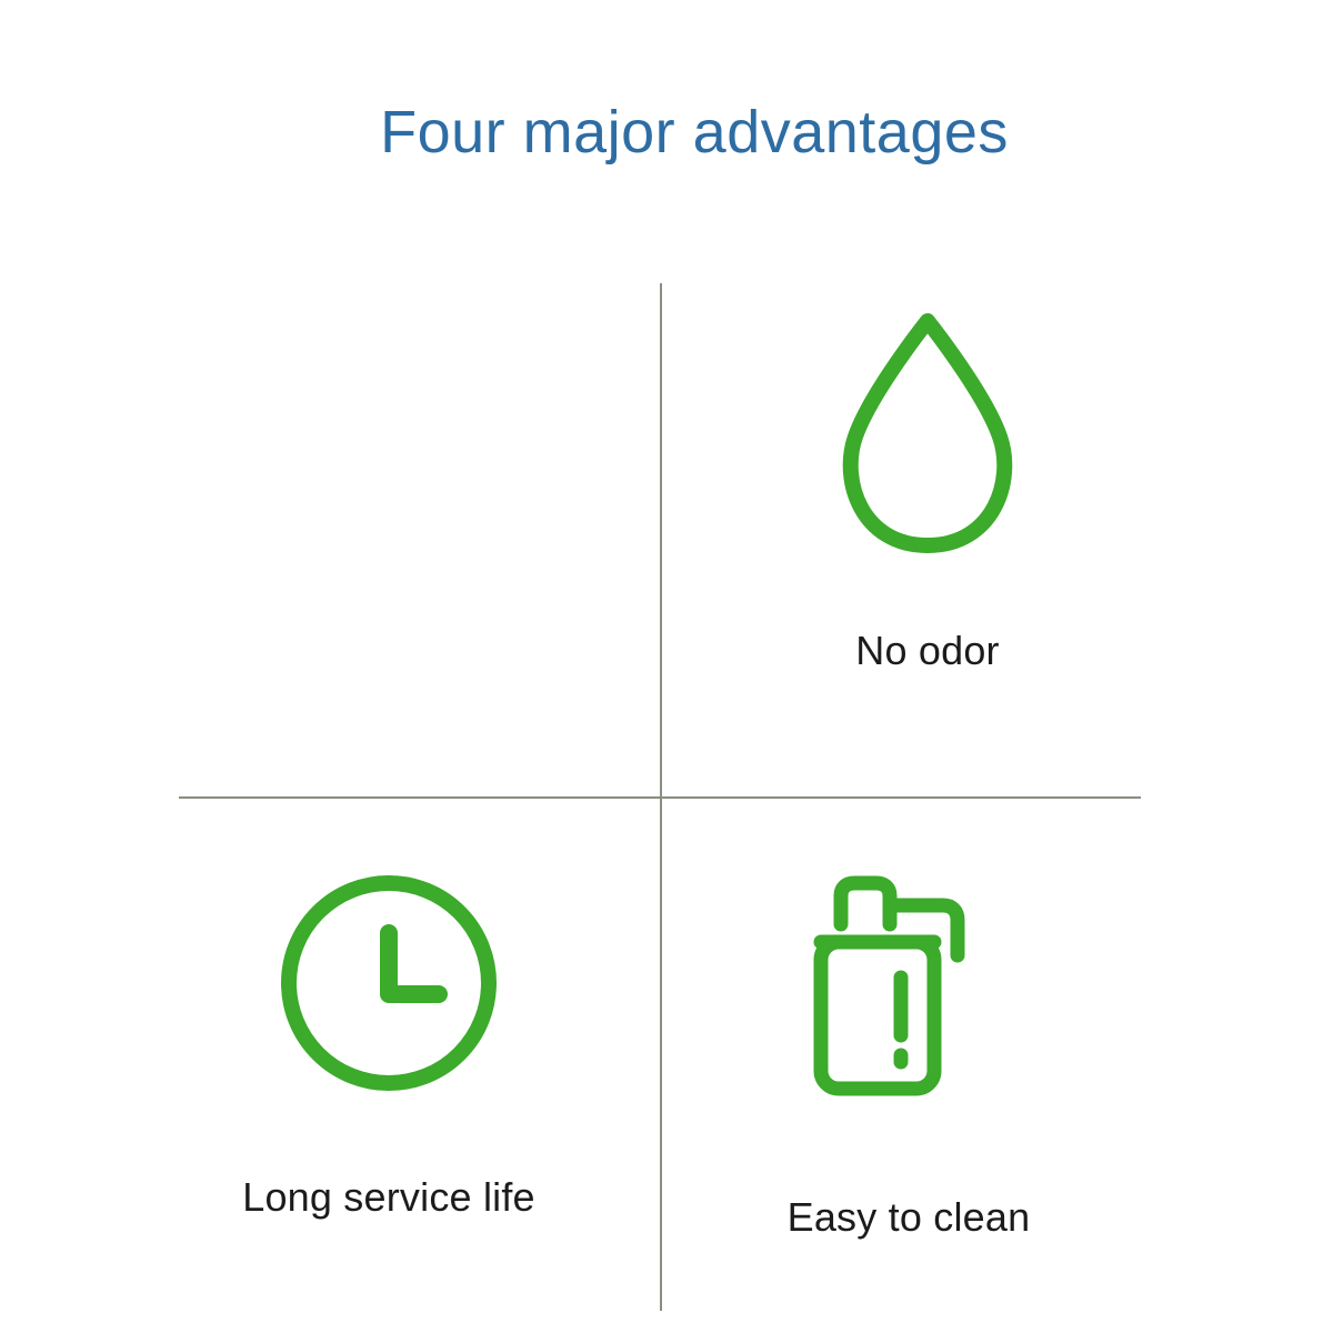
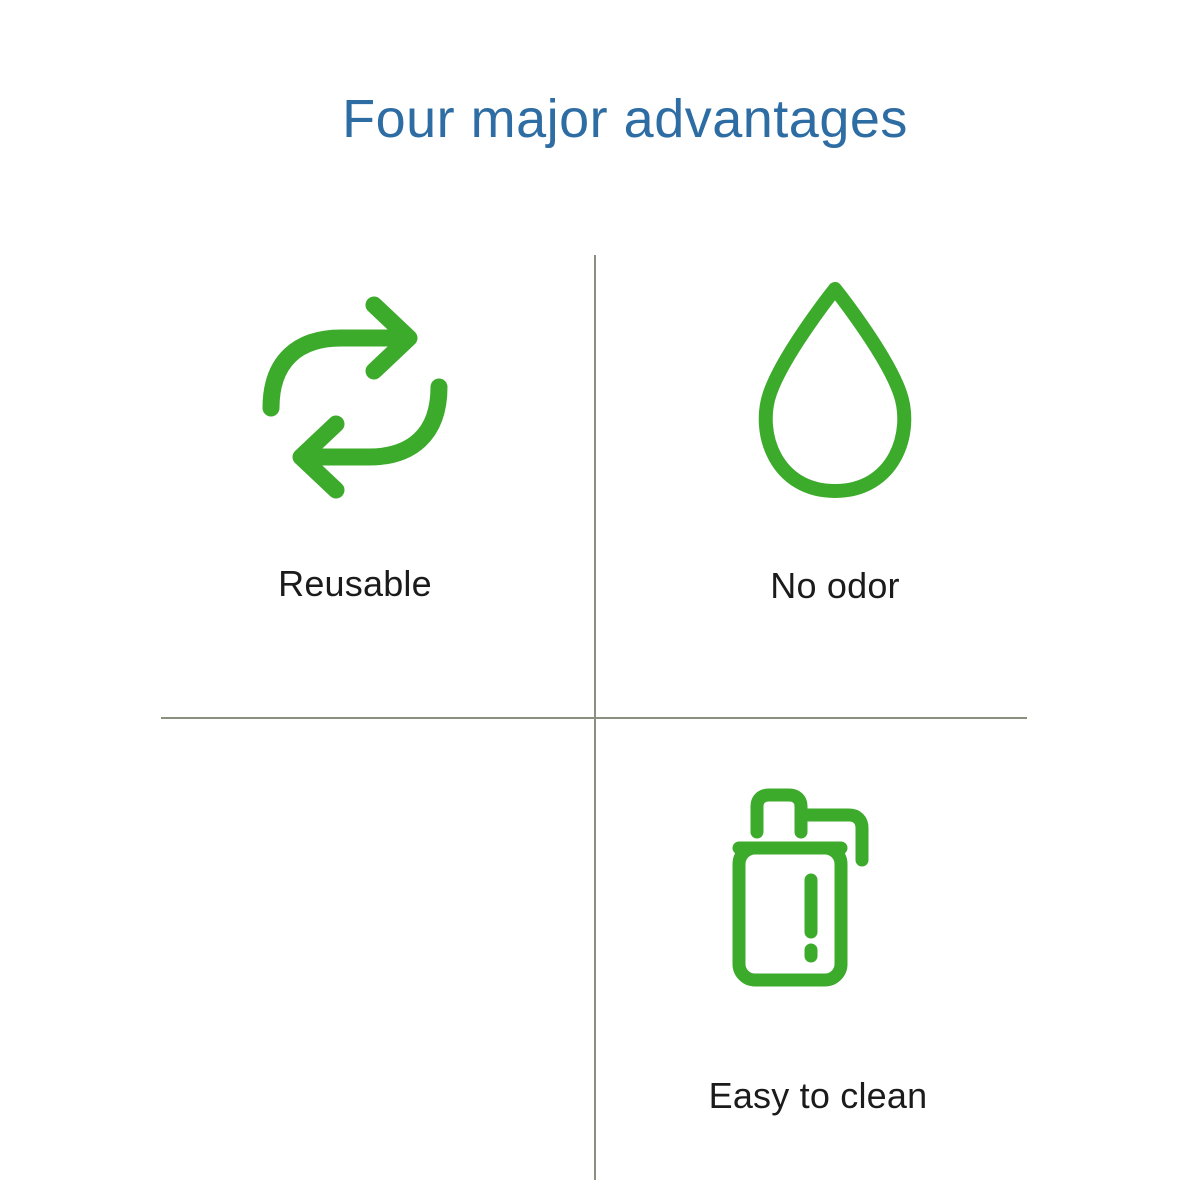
  Four major advantages
+ Reusable
  No odor
- Long service life
  Easy to clean
